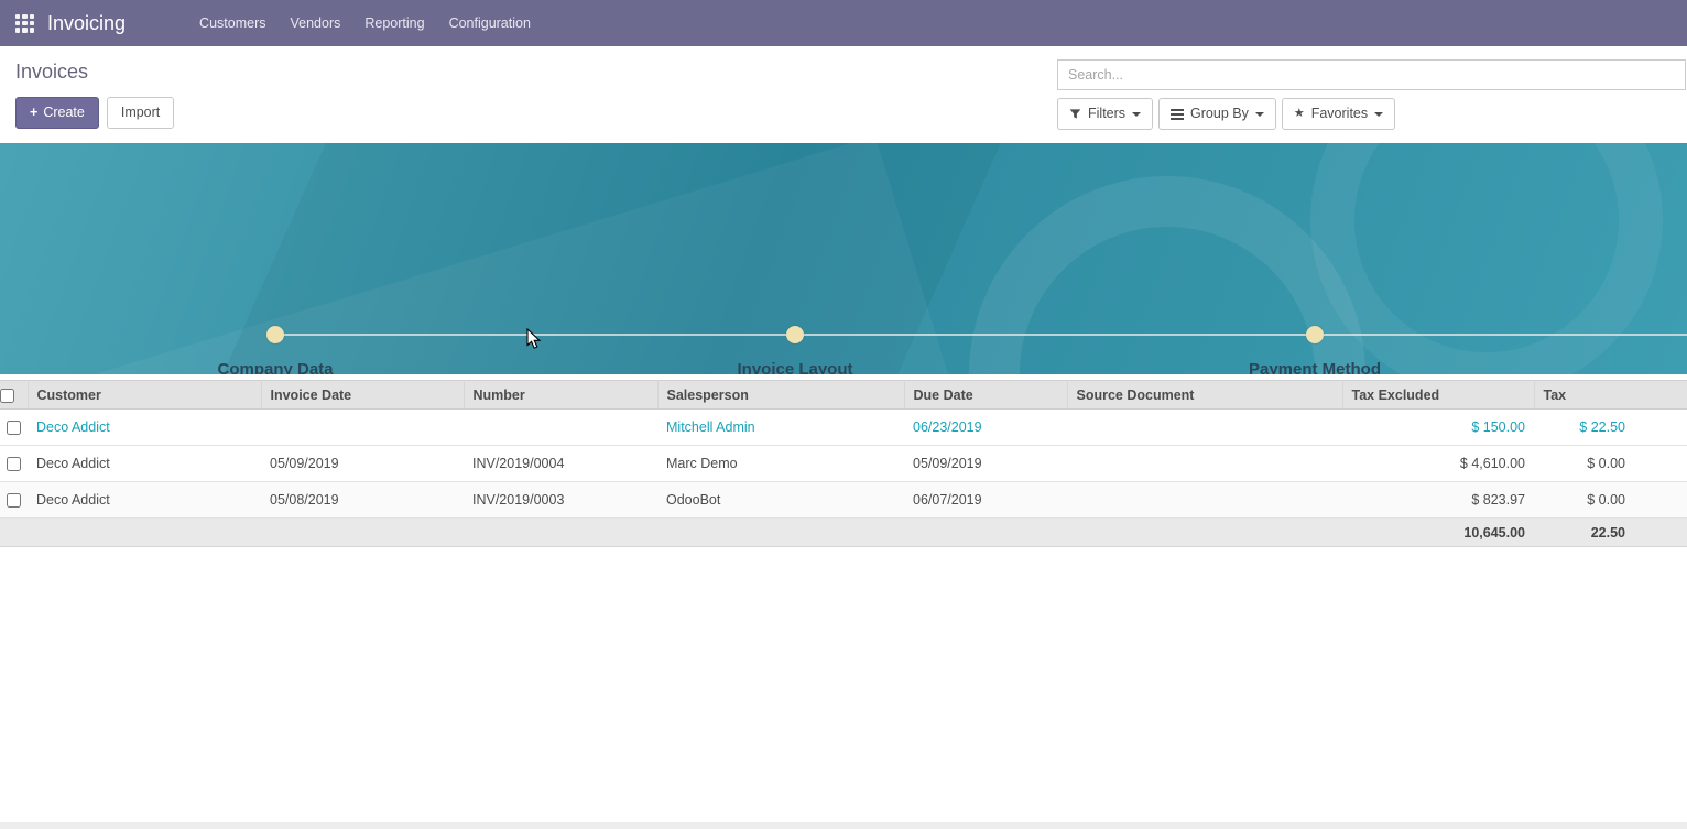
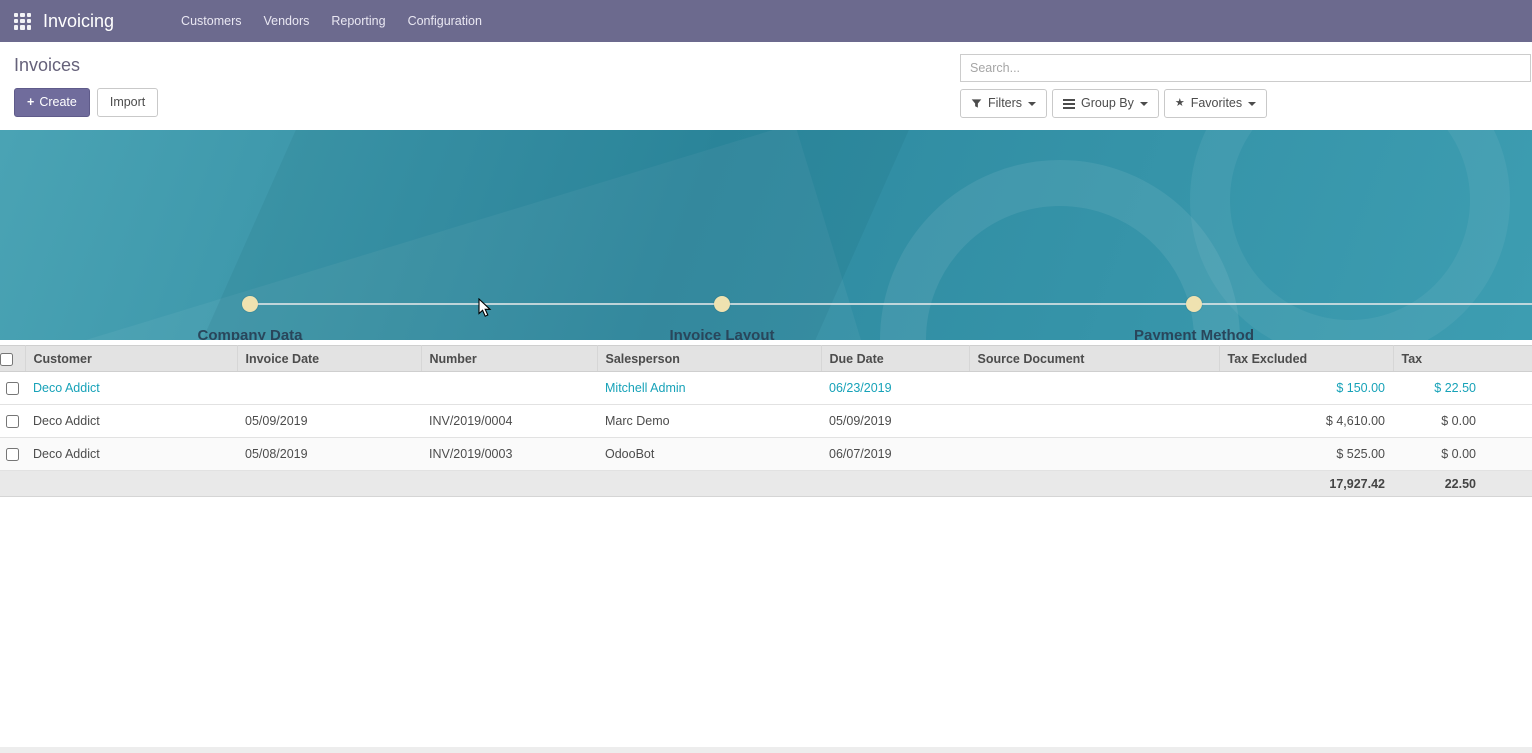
  Invoicing
  Customers
  Vendors
  Reporting
  Configuration
  Invoices
  + Create
  Import
  Search...
  Filters
  Group By
  ★
  Favorites
  Company Data
  Invoice Layout
  Payment Method
  	Customer	Invoice Date	Number	Salesperson	Due Date	Source Document	Tax Excluded	Tax
  	Deco Addict			Mitchell Admin	06/23/2019		$ 150.00	$ 22.50
  	Deco Addict	05/09/2019	INV/2019/0004	Marc Demo	05/09/2019		$ 4,610.00	$ 0.00
- 	Deco Addict	05/08/2019	INV/2019/0003	OdooBot	06/07/2019		$ 823.97	$ 0.00
+ 	Deco Addict	05/08/2019	INV/2019/0003	OdooBot	06/07/2019		$ 525.00	$ 0.00
- 	10,645.00	22.50
+ 	17,927.42	22.50
